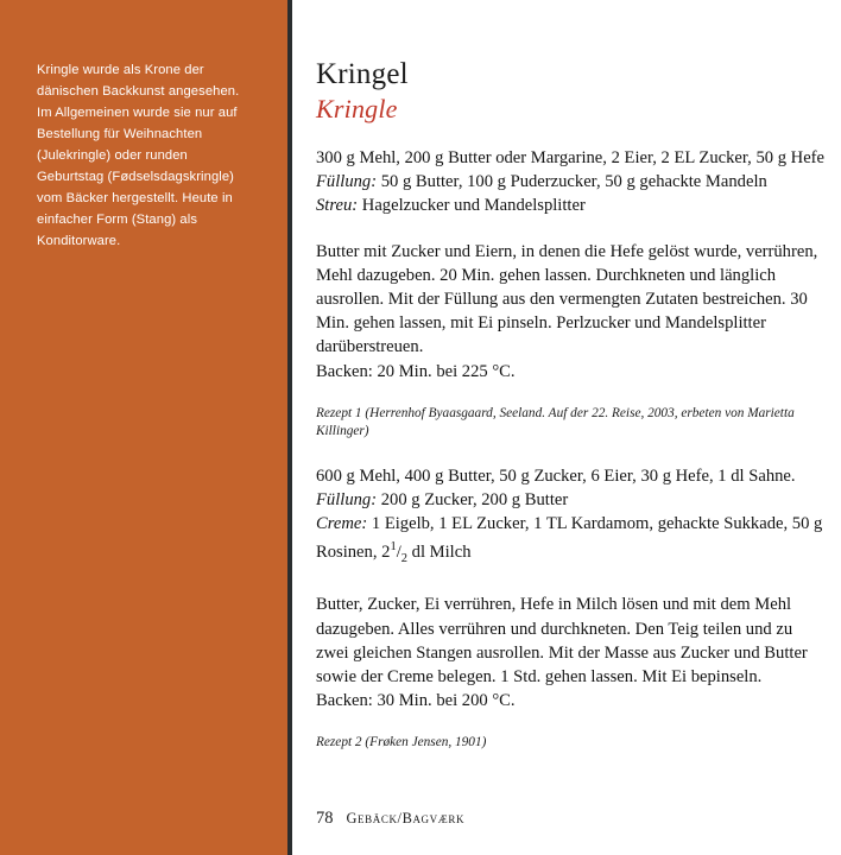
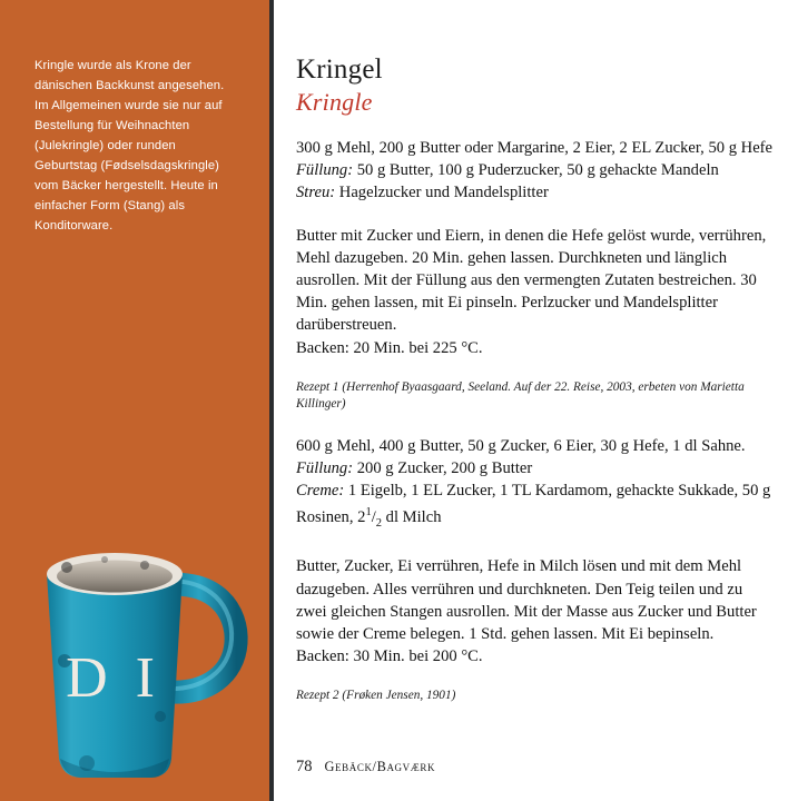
  Kringle wurde als Krone der dänischen Backkunst angesehen. Im Allgemeinen wurde sie nur auf Bestellung für Weihnachten (Julekringle) oder runden Geburtstag (Fødselsdagskringle) vom Bäcker hergestellt. Heute in einfacher Form (Stang) als Konditorware.
+ D I
  Kringel
  Kringle
  300 g Mehl, 200 g Butter oder Margarine, 2 Eier, 2 EL Zucker, 50 g Hefe
  Füllung: 50 g Butter, 100 g Puderzucker, 50 g gehackte Mandeln
  Streu: Hagelzucker und Mandelsplitter
  Butter mit Zucker und Eiern, in denen die Hefe gelöst wurde, verrühren, Mehl dazugeben. 20 Min. gehen lassen. Durchkneten und länglich ausrollen. Mit der Füllung aus den vermengten Zutaten bestreichen. 30 Min. gehen lassen, mit Ei pinseln. Perlzucker und Mandelsplitter darüberstreuen.
  Backen: 20 Min. bei 225 °C.
  Rezept 1 (Herrenhof Byaasgaard, Seeland. Auf der 22. Reise, 2003, erbeten von Marietta Killinger)
  600 g Mehl, 400 g Butter, 50 g Zucker, 6 Eier, 30 g Hefe, 1 dl Sahne.
  Füllung: 200 g Zucker, 200 g Butter
  Creme: 1 Eigelb, 1 EL Zucker, 1 TL Kardamom, gehackte Sukkade, 50 g Rosinen, 21/2 dl Milch
  Butter, Zucker, Ei verrühren, Hefe in Milch lösen und mit dem Mehl dazugeben. Alles verrühren und durchkneten. Den Teig teilen und zu zwei gleichen Stangen ausrollen. Mit der Masse aus Zucker und Butter sowie der Creme belegen. 1 Std. gehen lassen. Mit Ei bepinseln.
  Backen: 30 Min. bei 200 °C.
  Rezept 2 (Frøken Jensen, 1901)
  78
  Gebäck/Bagværk
